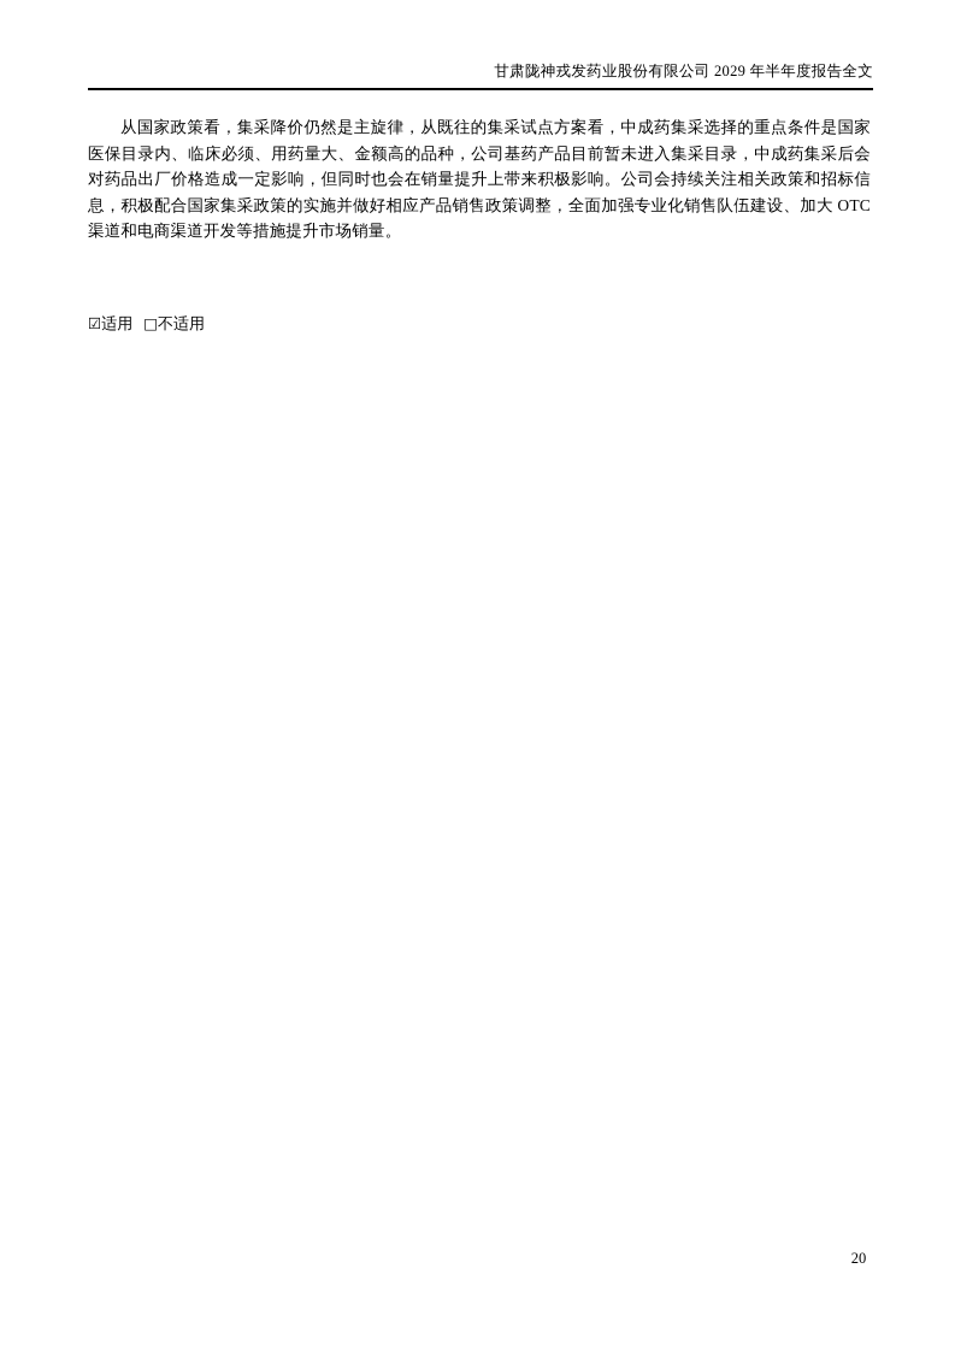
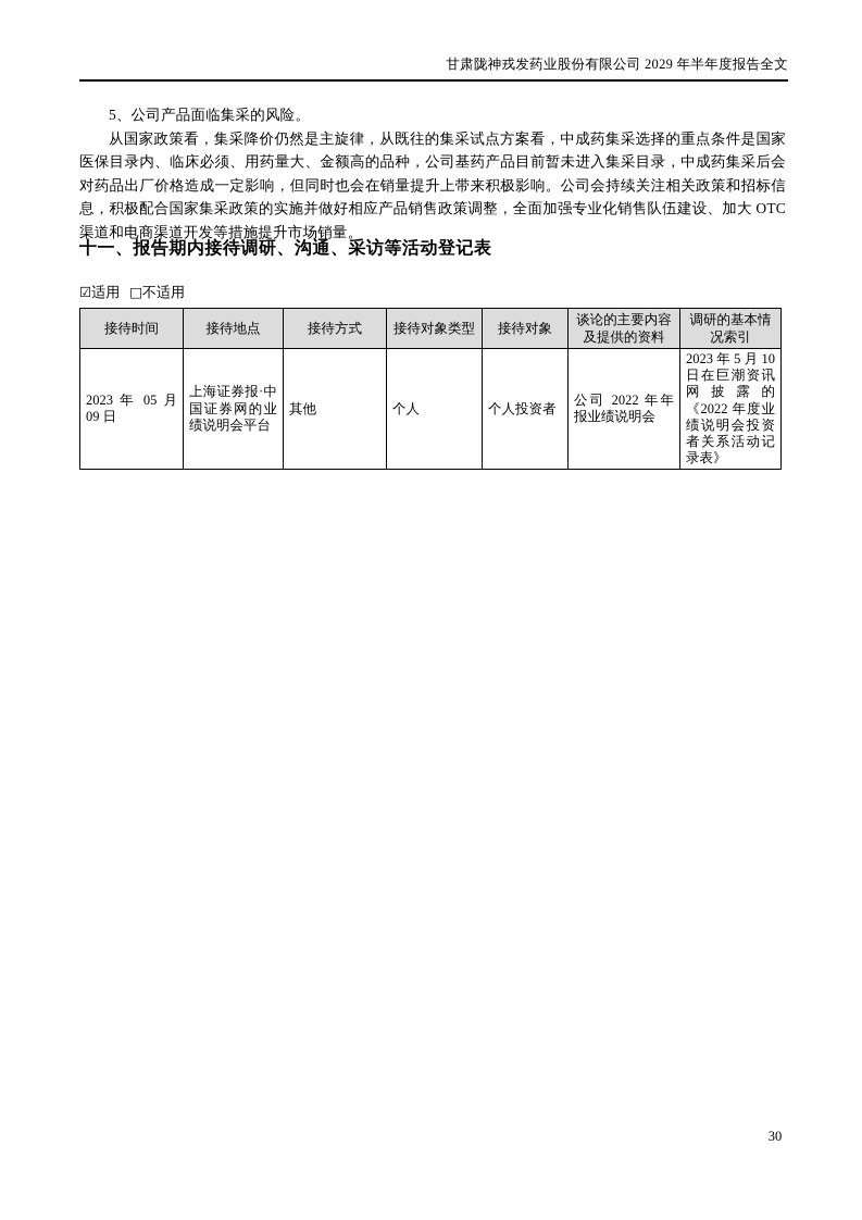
  甘肃陇神戎发药业股份有限公司 2029 年半年度报告全文
+ 5、公司产品面临集采的风险。
  从国家政策看，集采降价仍然是主旋律，从既往的集采试点方案看，中成药集采选择的重点条件是国家医保目录内、临床必须、用药量大、金额高的品种，公司基药产品目前暂未进入集采目录，中成药集采后会对药品出厂价格造成一定影响，但同时也会在销量提升上带来积极影响。公司会持续关注相关政策和招标信息，积极配合国家集采政策的实施并做好相应产品销售政策调整，全面加强专业化销售队伍建设、加大 OTC 渠道和电商渠道开发等措施提升市场销量。
+ 十一、报告期内接待调研、沟通、采访等活动登记表
  ☑适用 □不适用
+ 接待时间	接待地点	接待方式	接待对象类型	接待对象	谈论的主要内容及提供的资料	调研的基本情况索引
+ 2023 年 05 月 09 日	上海证券报·中国证券网的业绩说明会平台	其他	个人	个人投资者	公司 2022 年年报业绩说明会	2023 年 5 月 10 日在巨潮资讯网披露的《2022 年度业绩说明会投资者关系活动记录表》
- 20
+ 30
